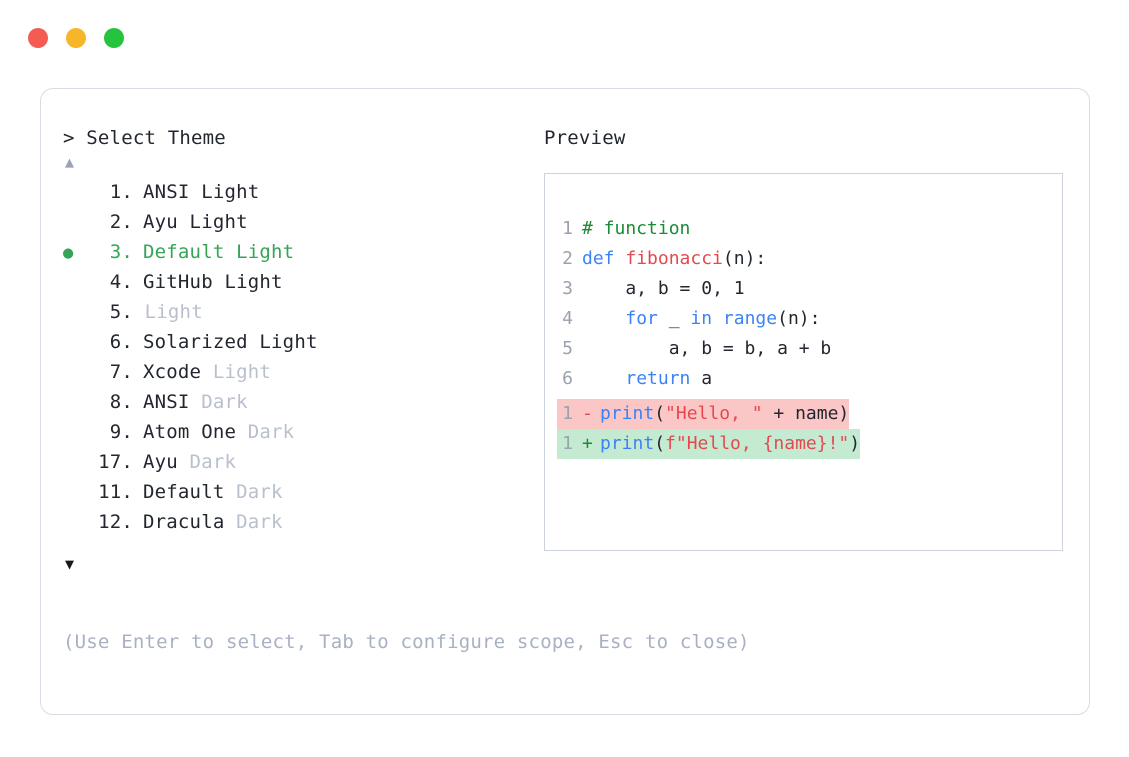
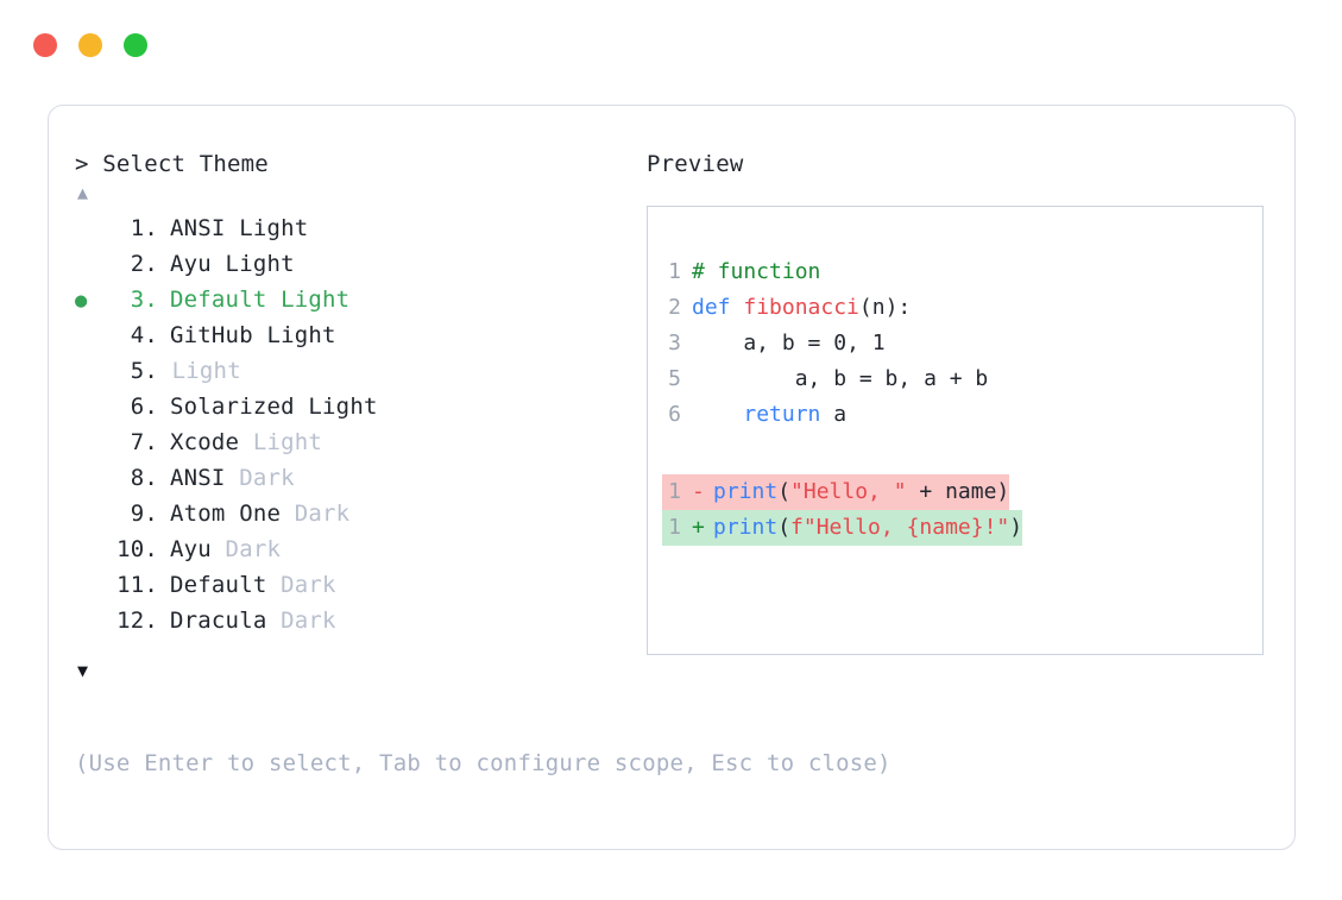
  > Select Theme
  ▲
  1.
  ANSI
  Light
  2.
  Ayu
  Light
  ●
  3.
  Default
  Light
  4.
  GitHub
  Light
  5.
  Light
  6.
  Solarized
  Light
  7.
  Xcode
  Light
  8.
  ANSI
  Dark
  9.
  Atom One
  Dark
- 17.
+ 10.
  Ayu
  Dark
  11.
  Default
  Dark
  12.
  Dracula
  Dark
  ▼
  (Use Enter to select, Tab to configure scope, Esc to close)
  Preview
  1
  # function
  2
  def fibonacci(n):
  3
  a, b = 0, 1
- 4
- for _ in range(n):
  5
  a, b = b, a + b
  6
  return a
  1
  -
  print("Hello, " + name)
  1
  +
  print(f"Hello, {name}!")
